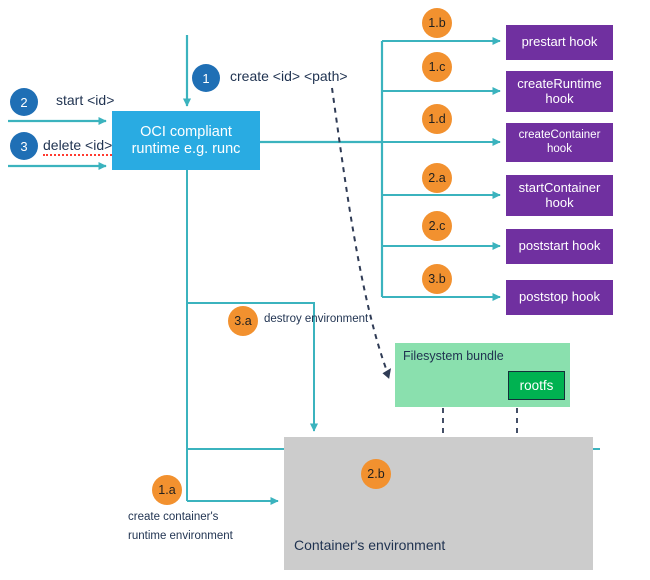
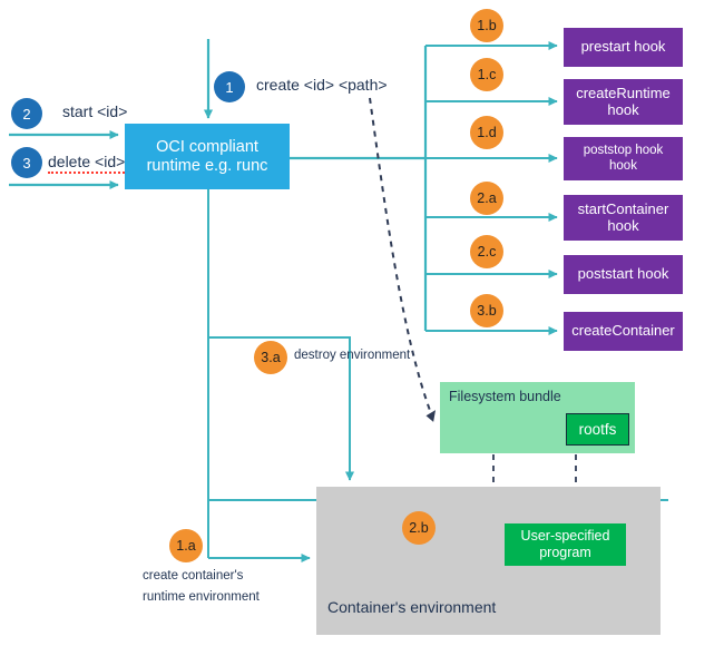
  1
  create <id> <path>
  2
  start <id>
  3
  delete <id>
  OCI compliant
  runtime e.g. runc
  1.b
  prestart hook
  1.c
  createRuntime
  hook
  1.d
- createContainer
+ poststop hook
  hook
  2.a
  startContainer
  hook
  2.c
  poststart hook
  3.b
- poststop hook
+ createContainer
  3.a
  destroy environment
  Filesystem bundle
  rootfs
  Container's environment
  2.b
+ User-specified
+ program
  1.a
  create container's
  runtime environment
